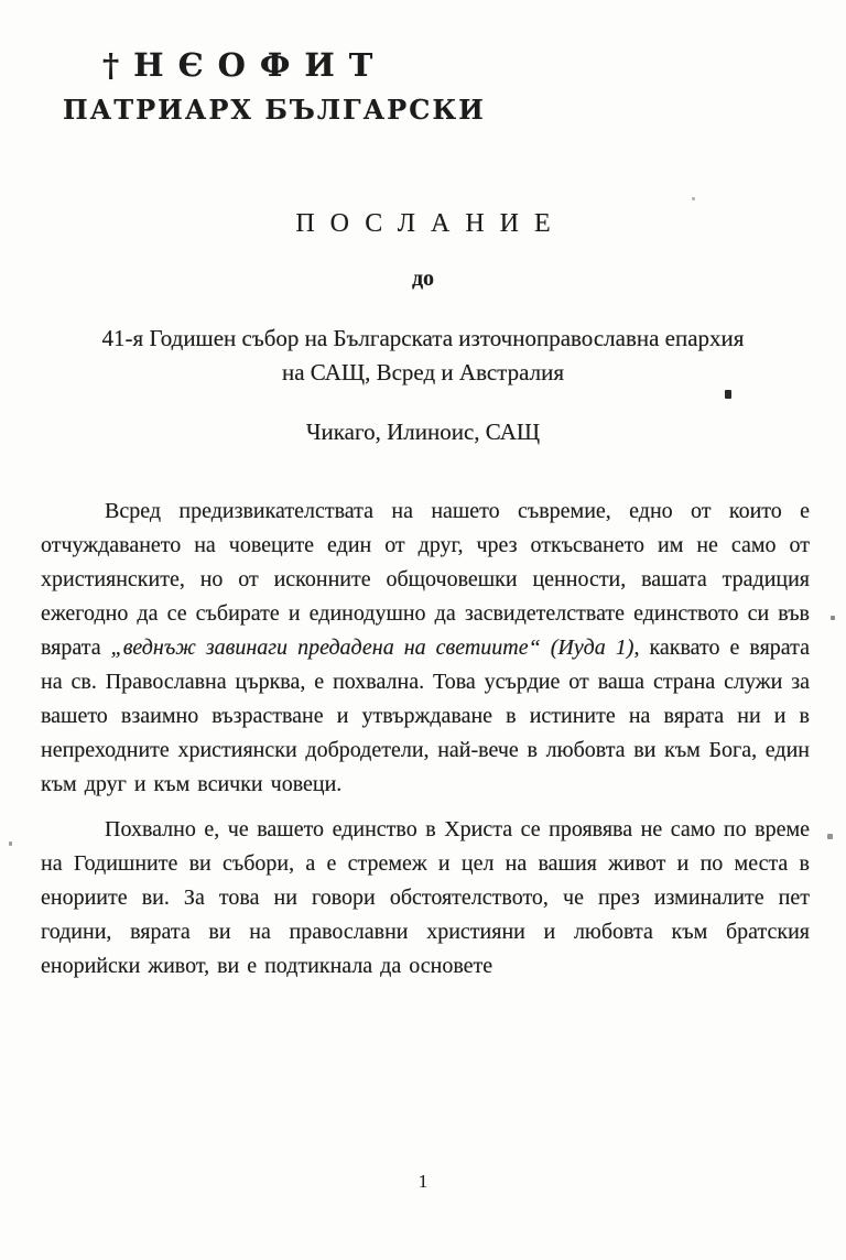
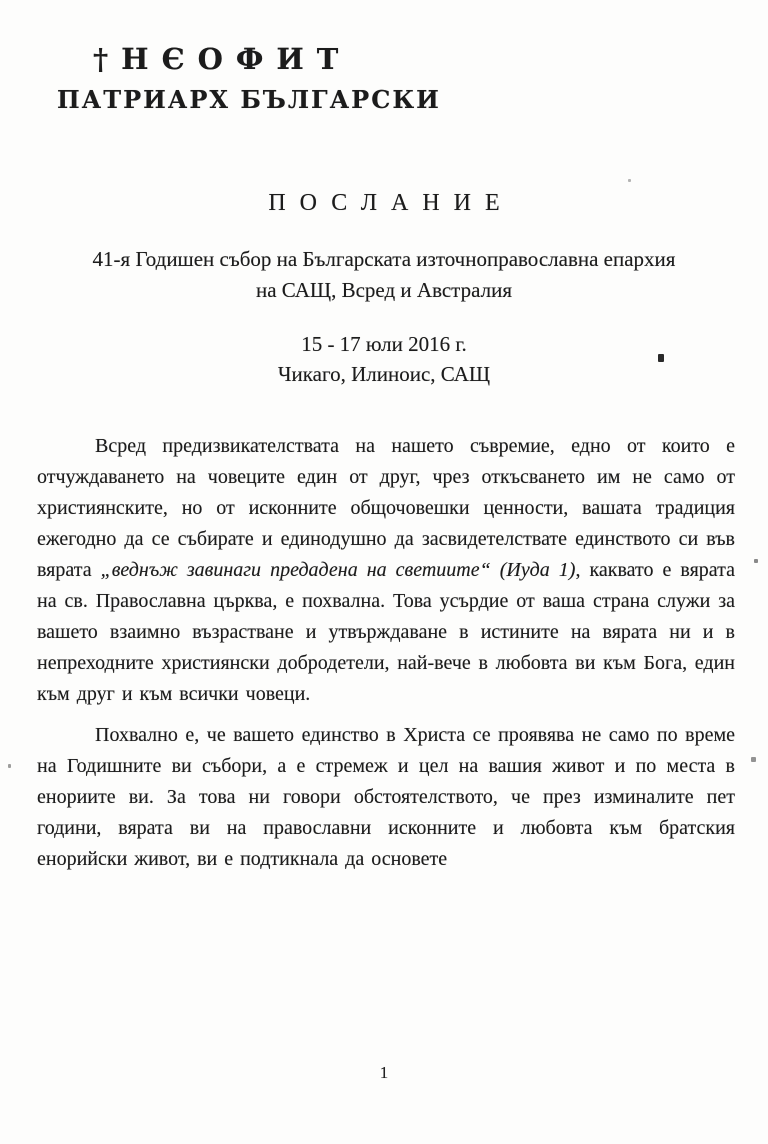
  †НЄОФИТ
  ПАТРИАРХ БЪЛГАРСКИ
  ПОСЛАНИЕ
- до
  41-я Годишен събор на Българската източноправославна епархия
  на САЩ, Всред и Австралия
+ 15 - 17 юли 2016 г.
  Чикаго, Илиноис, САЩ
  Всред предизвикателствата на нашето съвремие, едно от които е отчуждаването на човеците един от друг, чрез откъсването им не само от християнските, но от исконните общочовешки ценности, вашата традиция ежегодно да се събирате и единодушно да засвидетелствате единството си във вярата „веднъж завинаги предадена на светиите“ (Иуда 1), каквато е вярата на св. Православна църква, е похвална. Това усърдие от ваша страна служи за вашето взаимно възрастване и утвърждаване в истините на вярата ни и в непреходните християнски добродетели, най-вече в любовта ви към Бога, един към друг и към всички човеци.
- Похвално е, че вашето единство в Христа се проявява не само по време на Годишните ви събори, а е стремеж и цел на вашия живот и по места в енориите ви. За това ни говори обстоятелството, че през изминалите пет години, вярата ви на православни християни и любовта към братския енорийски живот, ви е подтикнала да основете
+ Похвално е, че вашето единство в Христа се проявява не само по време на Годишните ви събори, а е стремеж и цел на вашия живот и по места в енориите ви. За това ни говори обстоятелството, че през изминалите пет години, вярата ви на православни исконните и любовта към братския енорийски живот, ви е подтикнала да основете
  1
